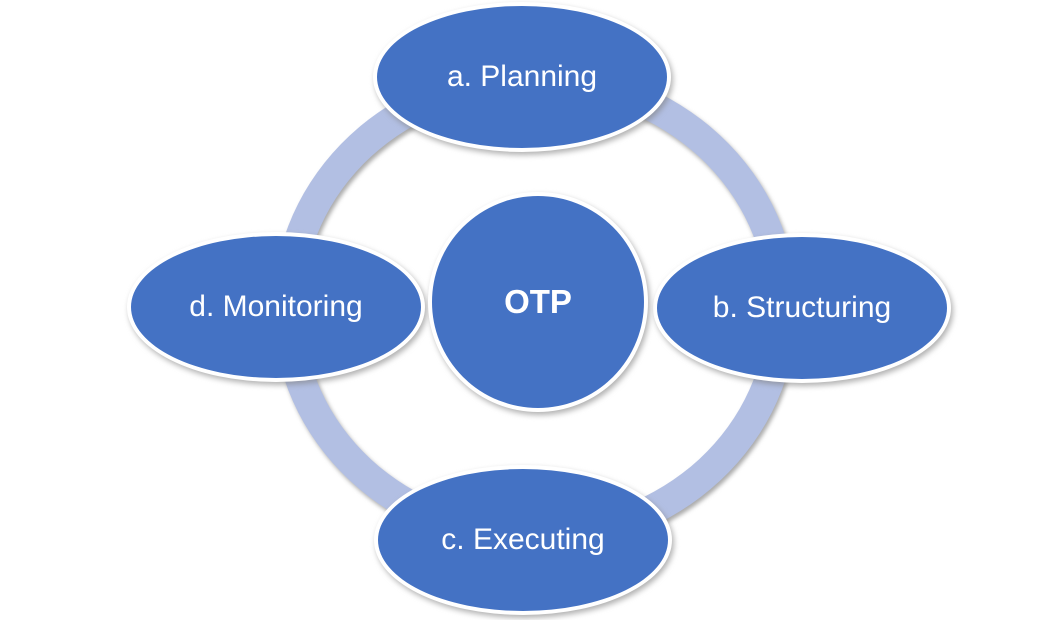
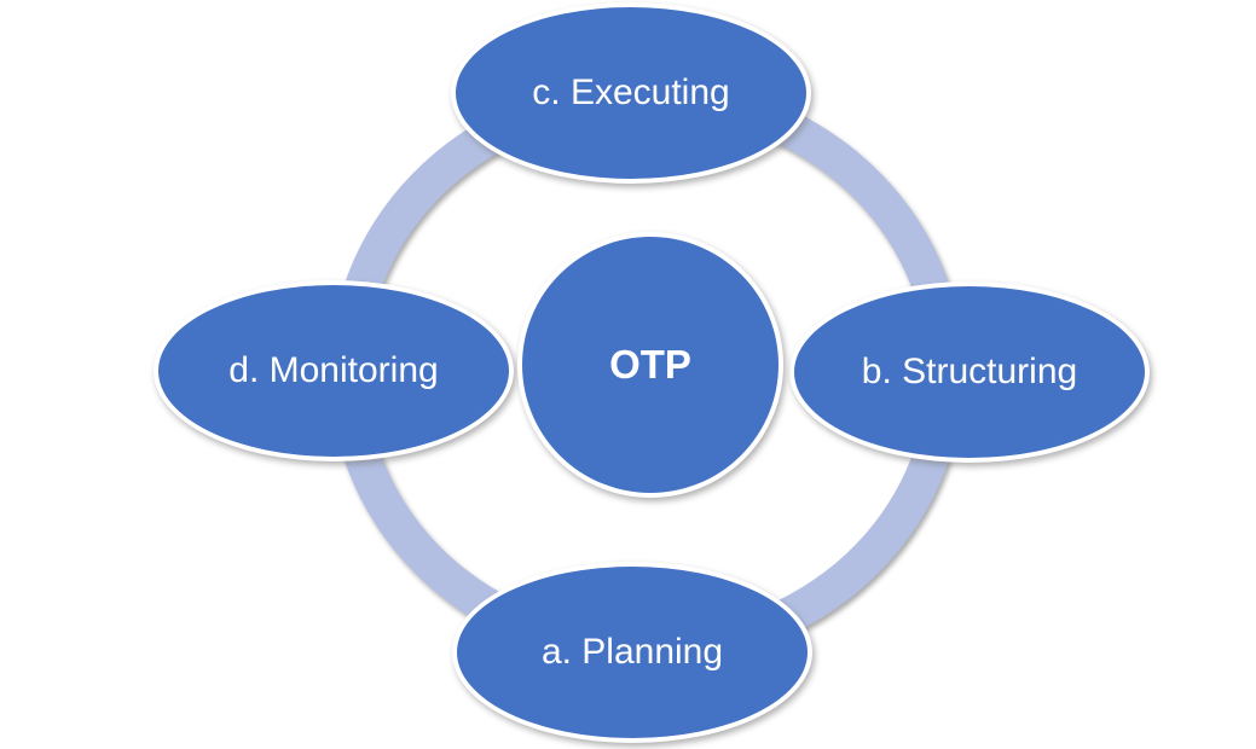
- a. Planning
+ c. Executing
  b. Structuring
- c. Executing
+ a. Planning
  d. Monitoring
  OTP
